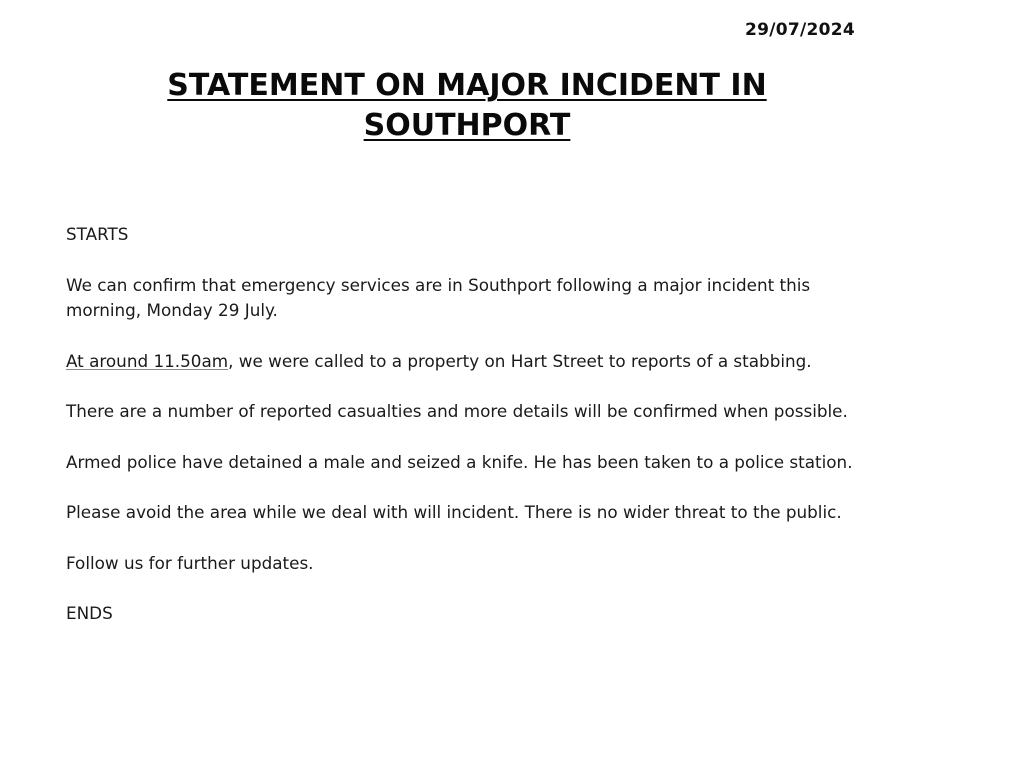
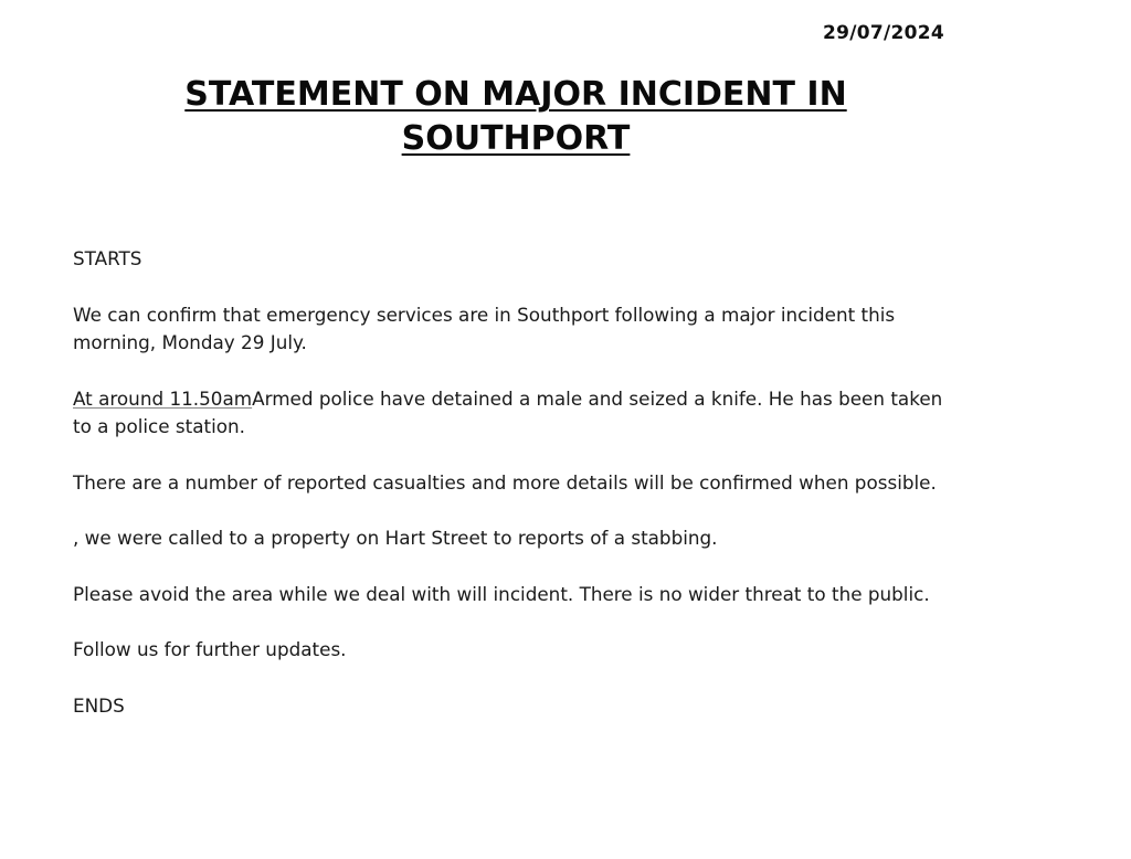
  29/07/2024
  STATEMENT ON MAJOR INCIDENT IN SOUTHPORT
  STARTS
  We can confirm that emergency services are in Southport following a major incident this morning, Monday 29 July.
- At around 11.50am, we were called to a property on Hart Street to reports of a stabbing.
+ At around 11.50amArmed police have detained a male and seized a knife. He has been taken to a police station.
  There are a number of reported casualties and more details will be confirmed when possible.
- Armed police have detained a male and seized a knife. He has been taken to a police station.
+ , we were called to a property on Hart Street to reports of a stabbing.
  Please avoid the area while we deal with will incident. There is no wider threat to the public.
  Follow us for further updates.
  ENDS
